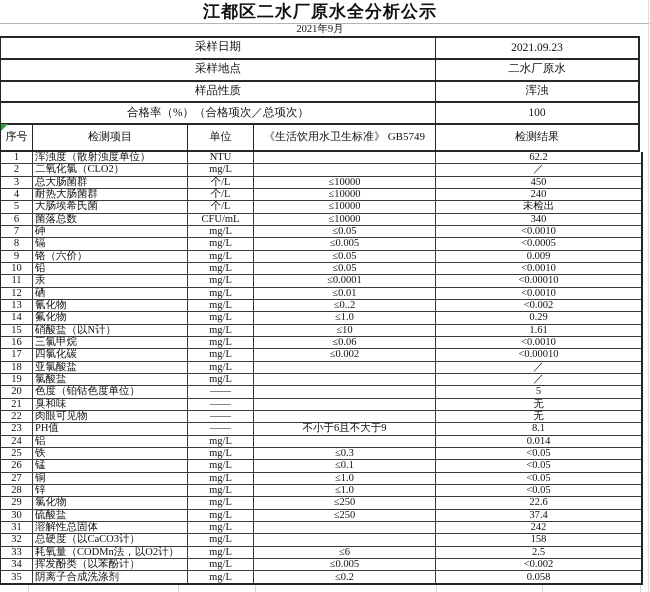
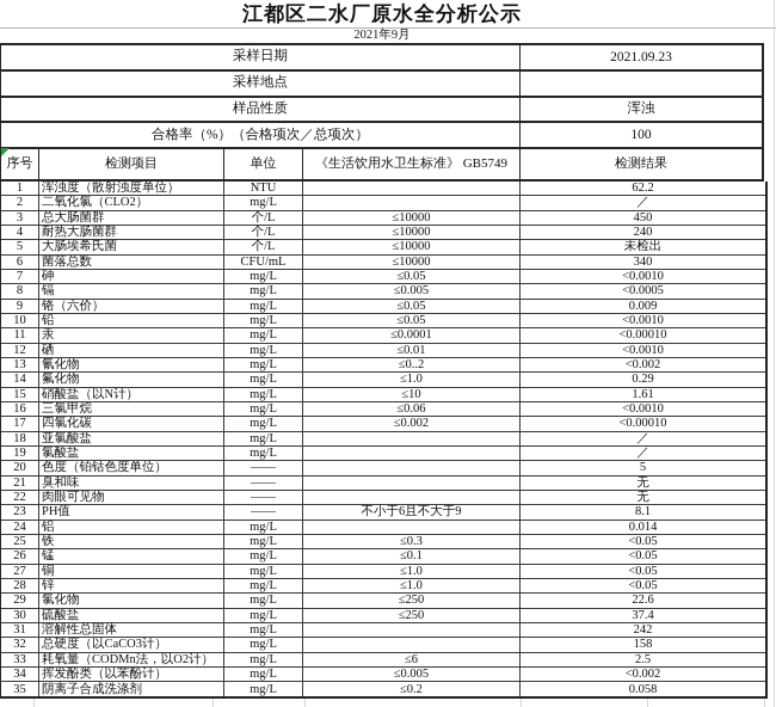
  江都区二水厂原水全分析公示
  2021年9月
  采样日期
  2021.09.23
  采样地点
- 二水厂原水
  样品性质
  浑浊
  合格率（%）（合格项次／总项次）
  100
  序号
  检测项目
  单位
  《生活饮用水卫生标准》 GB5749
  检测结果
  1
  浑浊度（散射浊度单位）
  NTU
  62.2
  2
  二氧化氯（CLO2）
  mg/L
  ／
  3
  总大肠菌群
  个/L
  ≤10000
  450
  4
  耐热大肠菌群
  个/L
  ≤10000
  240
  5
  大肠埃希氏菌
  个/L
  ≤10000
  未检出
  6
  菌落总数
  CFU/mL
  ≤10000
  340
  7
  砷
  mg/L
  ≤0.05
  <0.0010
  8
  镉
  mg/L
  ≤0.005
  <0.0005
  9
  铬（六价）
  mg/L
  ≤0.05
  0.009
  10
  铅
  mg/L
  ≤0.05
  <0.0010
  11
  汞
  mg/L
  ≤0.0001
  <0.00010
  12
  硒
  mg/L
  ≤0.01
  <0.0010
  13
  氰化物
  mg/L
  ≤0..2
  <0.002
  14
  氟化物
  mg/L
  ≤1.0
  0.29
  15
  硝酸盐（以N计）
  mg/L
  ≤10
  1.61
  16
  三氯甲烷
  mg/L
  ≤0.06
  <0.0010
  17
  四氯化碳
  mg/L
  ≤0.002
  <0.00010
  18
  亚氯酸盐
  mg/L
  ／
  19
  氯酸盐
  mg/L
  ／
  20
  色度（铂钴色度单位）
  ——
  5
  21
  臭和味
  ——
  无
  22
  肉眼可见物
  ——
  无
  23
  PH值
  ——
  不小于6且不大于9
  8.1
  24
  铝
  mg/L
  0.014
  25
  铁
  mg/L
  ≤0.3
  <0.05
  26
  锰
  mg/L
  ≤0.1
  <0.05
  27
  铜
  mg/L
  ≤1.0
  <0.05
  28
  锌
  mg/L
  ≤1.0
  <0.05
  29
  氯化物
  mg/L
  ≤250
  22.6
  30
  硫酸盐
  mg/L
  ≤250
  37.4
  31
  溶解性总固体
  mg/L
  242
  32
  总硬度（以CaCO3计）
  mg/L
  158
  33
  耗氧量（CODMn法，以O2计）
  mg/L
  ≤6
  2.5
  34
  挥发酚类（以苯酚计）
  mg/L
  ≤0.005
  <0.002
  35
  阴离子合成洗涤剂
  mg/L
  ≤0.2
  0.058
